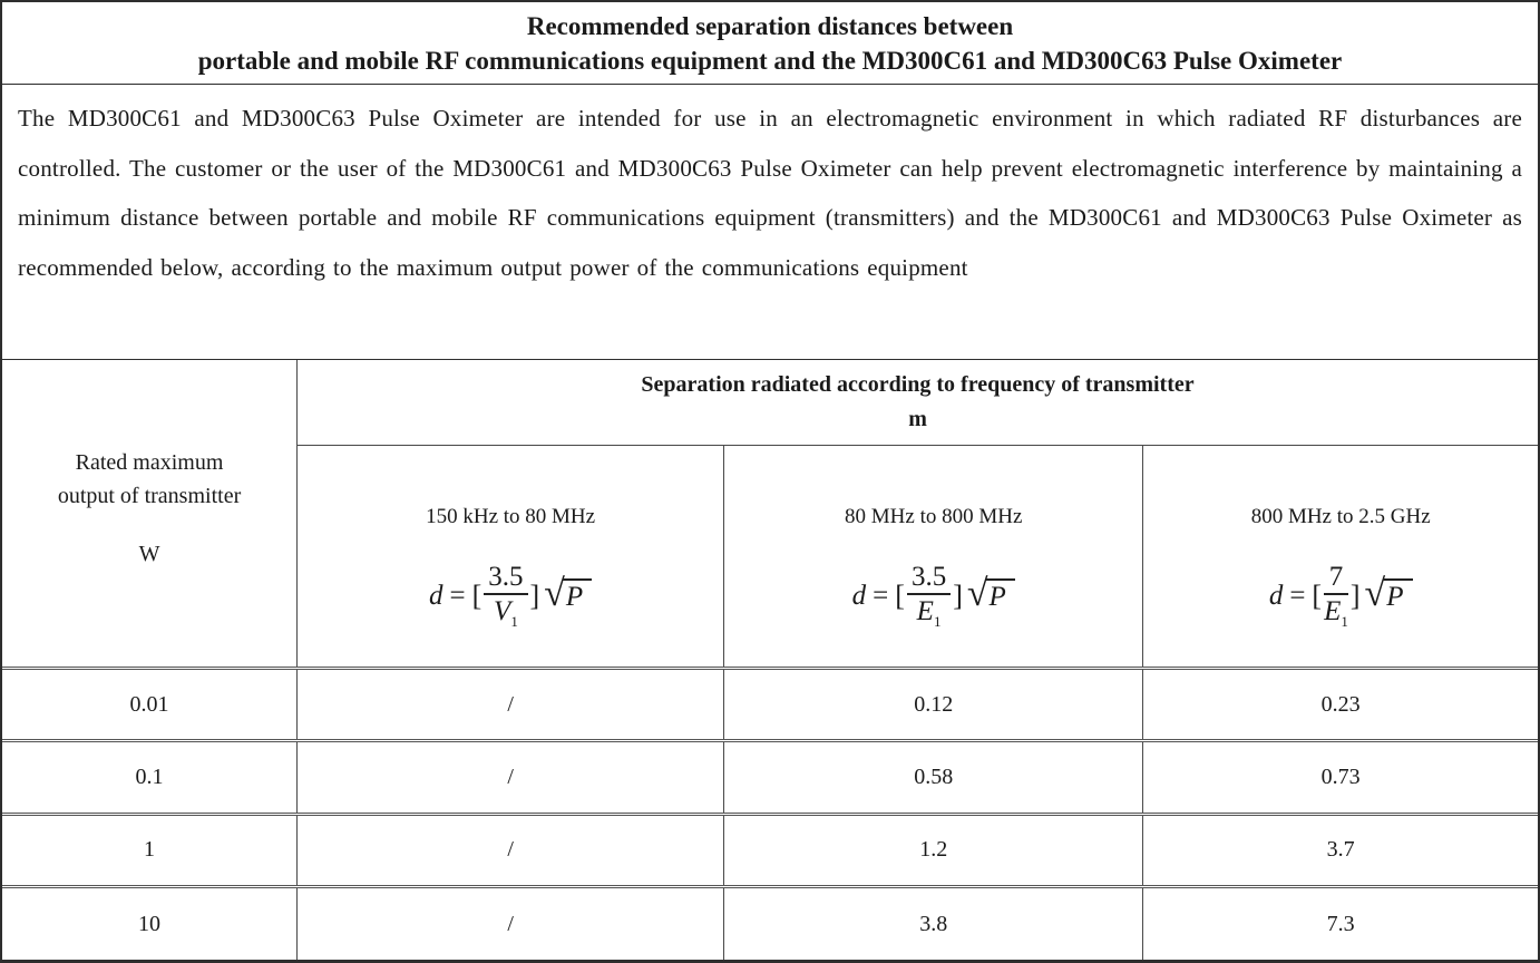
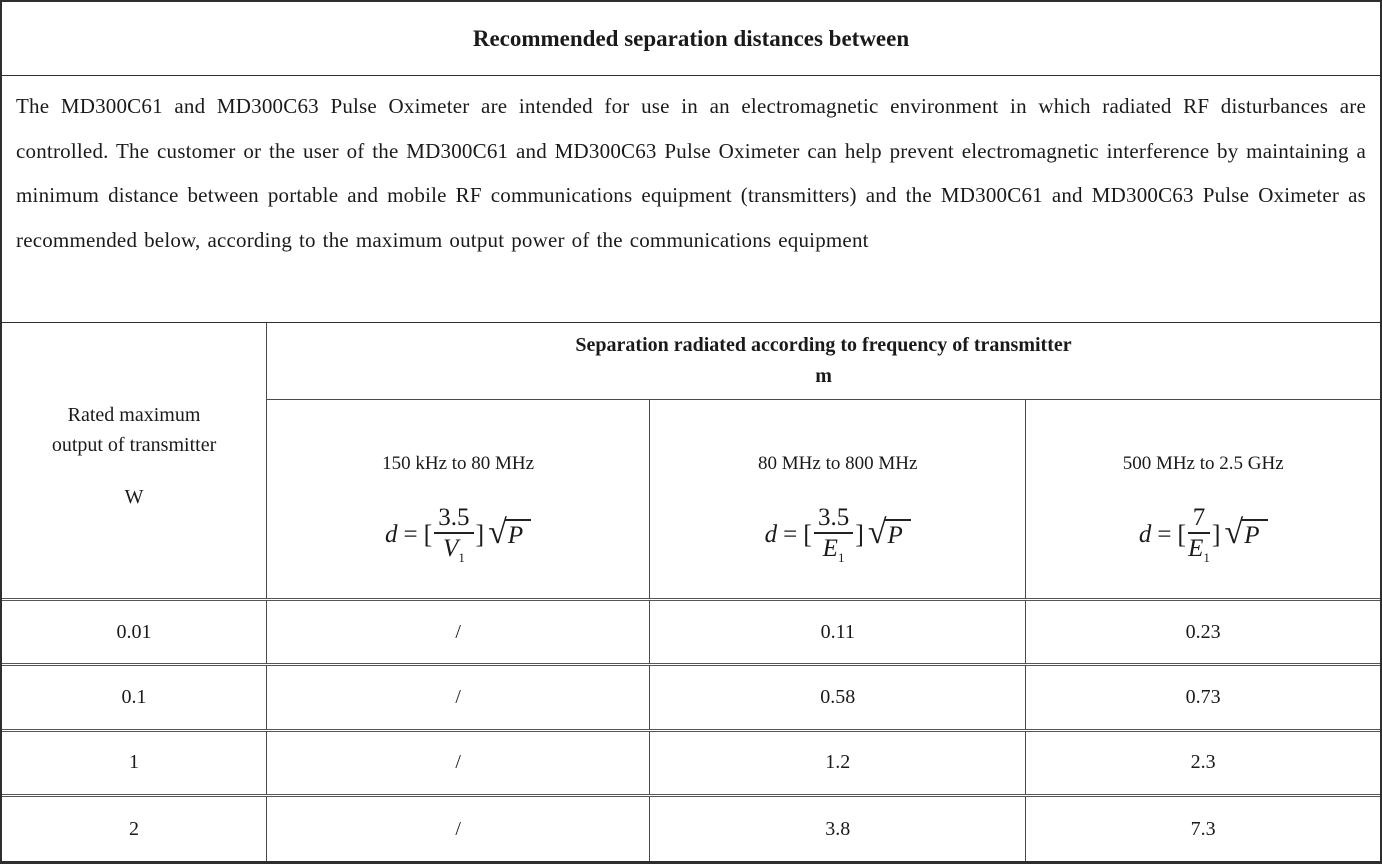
  Recommended separation distances between
- portable and mobile RF communications equipment and the MD300C61 and MD300C63 Pulse Oximeter
  The MD300C61 and MD300C63 Pulse Oximeter are intended for use in an electromagnetic environment in which radiated RF disturbances are controlled. The customer or the user of the MD300C61 and MD300C63 Pulse Oximeter can help prevent electromagnetic interference by maintaining a minimum distance between portable and mobile RF communications equipment (transmitters) and the MD300C61 and MD300C63 Pulse Oximeter as recommended below, according to the maximum output power of the communications equipment
  Rated maximum output of transmitter W	Separation radiated according to frequency of transmitter m
- 150 kHz to 80 MHz d = [ 3.5 V1 ] √ P	80 MHz to 800 MHz d = [ 3.5 E1 ] √ P	800 MHz to 2.5 GHz d = [ 7 E1 ] √ P
+ 150 kHz to 80 MHz d = [ 3.5 V1 ] √ P	80 MHz to 800 MHz d = [ 3.5 E1 ] √ P	500 MHz to 2.5 GHz d = [ 7 E1 ] √ P
- 0.01	/	0.12	0.23
+ 0.01	/	0.11	0.23
  0.1	/	0.58	0.73
- 1	/	1.2	3.7
+ 1	/	1.2	2.3
- 10	/	3.8	7.3
+ 2	/	3.8	7.3
